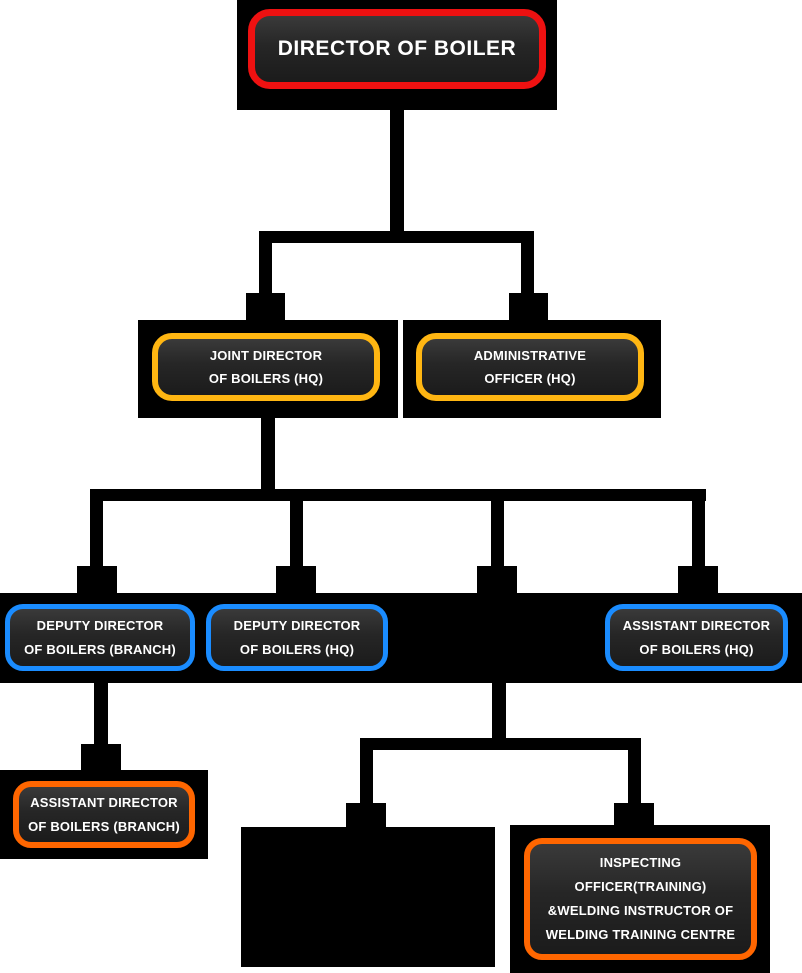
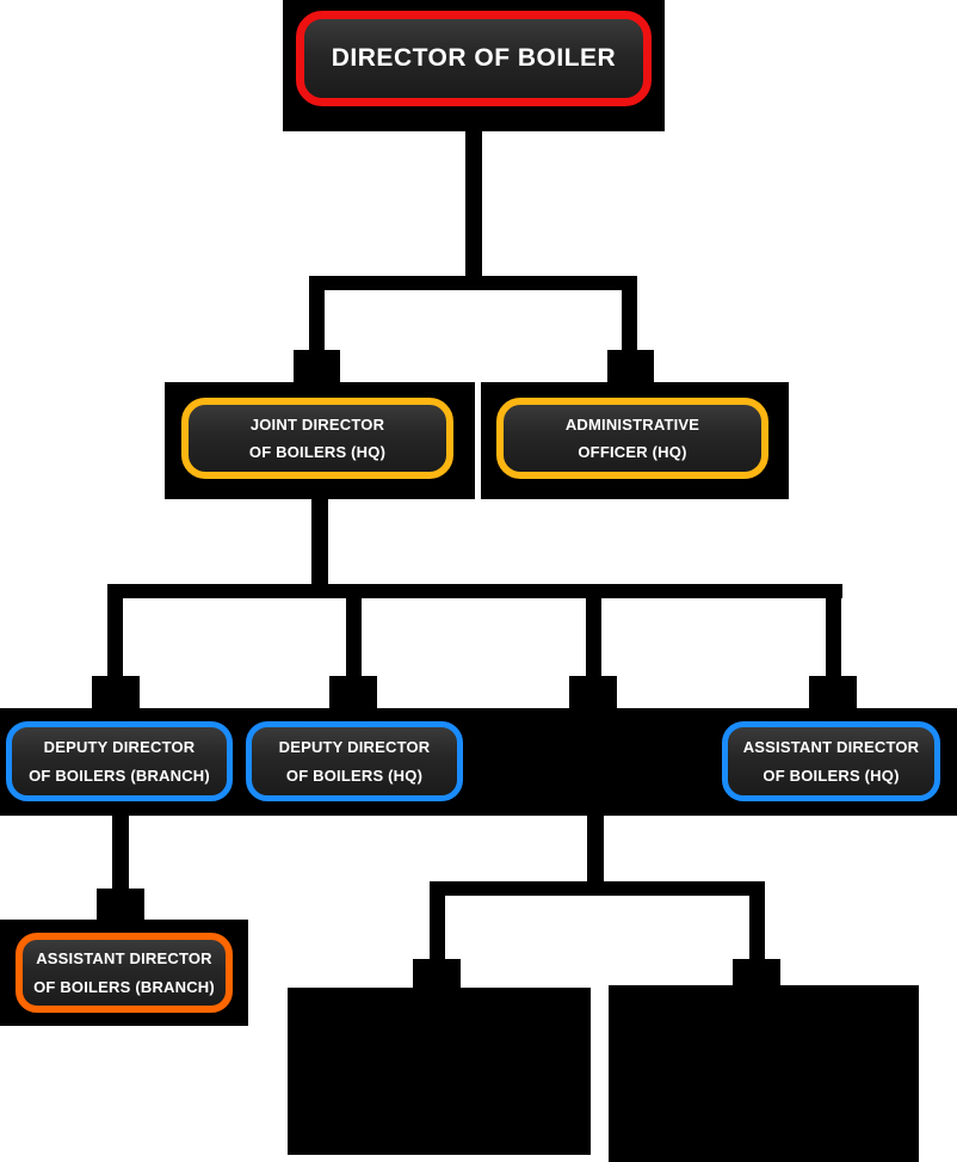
  DIRECTOR OF BOILER
  JOINT DIRECTOR
  OF BOILERS (HQ)
  ADMINISTRATIVE
  OFFICER (HQ)
  DEPUTY DIRECTOR
  OF BOILERS (BRANCH)
  DEPUTY DIRECTOR
  OF BOILERS (HQ)
  ASSISTANT DIRECTOR
  OF BOILERS (HQ)
  ASSISTANT DIRECTOR
  OF BOILERS (BRANCH)
- INSPECTING
- OFFICER(TRAINING)
- &WELDING INSTRUCTOR OF
- WELDING TRAINING CENTRE
